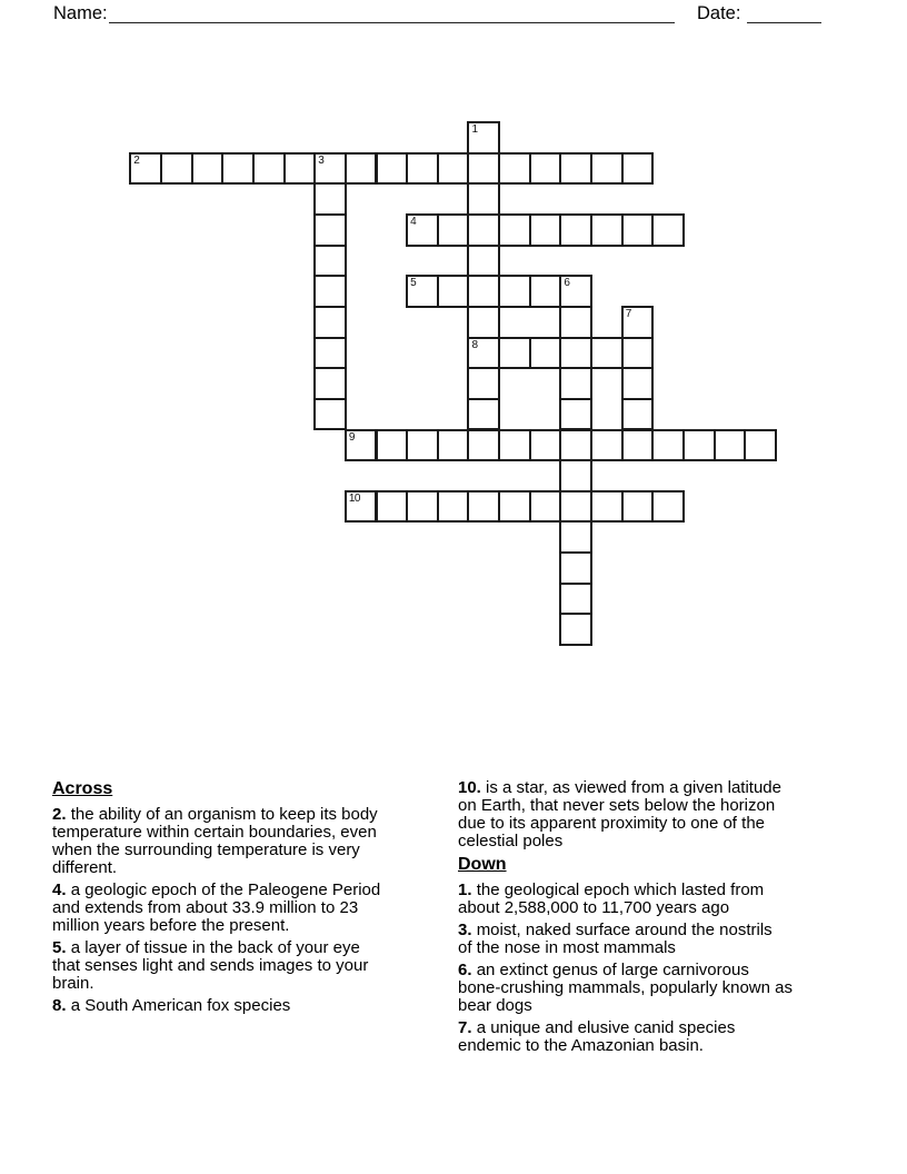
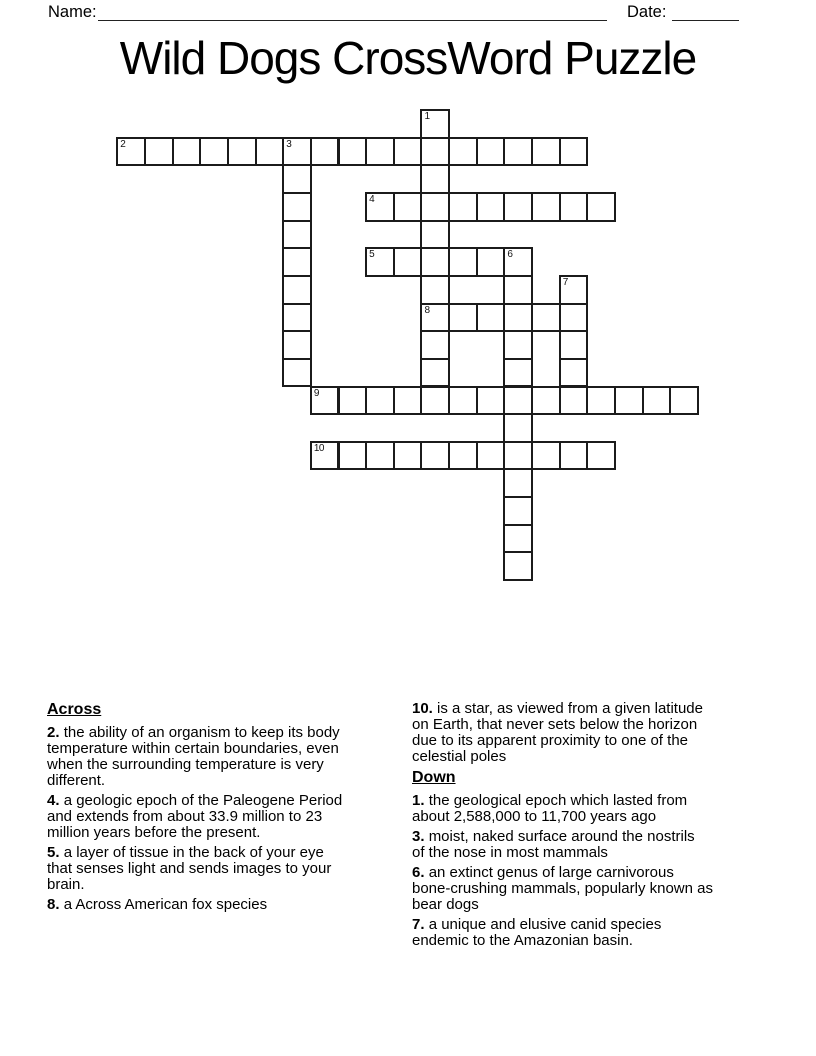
  Name:
  Date:
+ Wild Dogs CrossWord Puzzle
  1
  2
  3
  4
  5
  6
  7
  8
  9
  10
  Across
  2. the ability of an organism to keep its body
  temperature within certain boundaries, even
  when the surrounding temperature is very
  different.
  4. a geologic epoch of the Paleogene Period
  and extends from about 33.9 million to 23
  million years before the present.
  5. a layer of tissue in the back of your eye
  that senses light and sends images to your
  brain.
- 8. a South American fox species
+ 8. a Across American fox species
  10. is a star, as viewed from a given latitude
  on Earth, that never sets below the horizon
  due to its apparent proximity to one of the
  celestial poles
  Down
  1. the geological epoch which lasted from
  about 2,588,000 to 11,700 years ago
  3. moist, naked surface around the nostrils
  of the nose in most mammals
  6. an extinct genus of large carnivorous
  bone-crushing mammals, popularly known as
  bear dogs
  7. a unique and elusive canid species
  endemic to the Amazonian basin.
